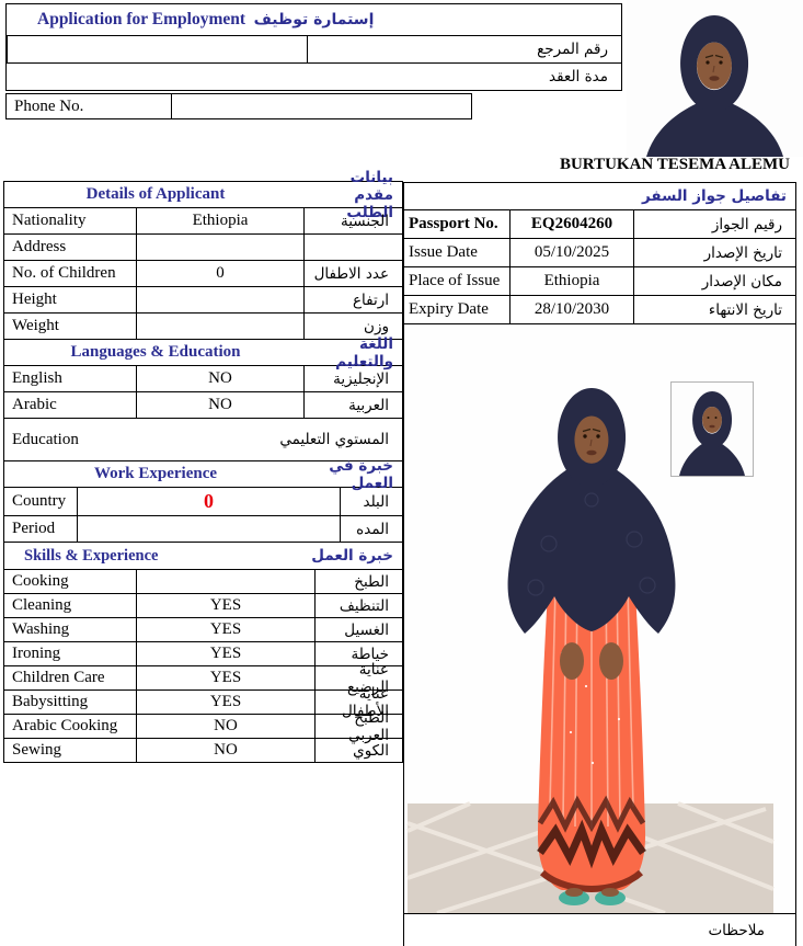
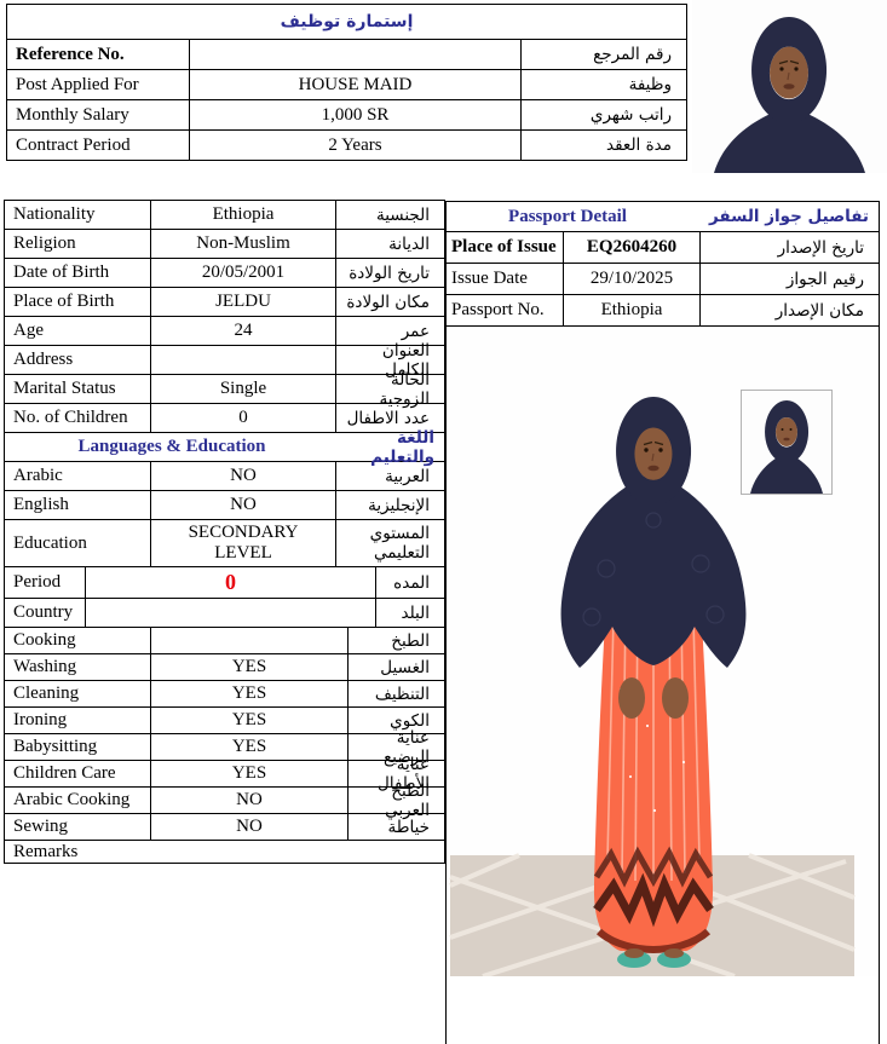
- Application for Employment
  إستمارة توظيف
+ Reference No.
  رقم المرجع
+ Post Applied For
+ HOUSE MAID
+ وظيفة
+ Monthly Salary
+ 1,000 SR
+ راتب شهري
+ Contract Period
+ 2 Years
  مدة العقد
- Phone No.
- BURTUKAN TESEMA ALEMU
- Details of Applicant
- بيانات مقدم الطلب
  Nationality
  Ethiopia
  الجنسية
+ Religion
+ Non-Muslim
+ الديانة
+ Date of Birth
+ 20/05/2001
+ تاريخ الولادة
+ Place of Birth
+ JELDU
+ مكان الولادة
+ Age
+ 24
+ عمر
  Address
+ العنوان الكامل
+ Marital Status
+ Single
+ الحالة الزوجية
  No. of Children
  0
  عدد الاطفال
- Height
- ارتفاع
- Weight
- وزن
  Languages & Education
  اللغة والتعليم
- English
+ Arabic
  NO
- الإنجليزية
+ العربية
- Arabic
+ English
  NO
- العربية
+ الإنجليزية
  Education
+ SECONDARY LEVEL
  المستوي التعليمي
- Work Experience
- خبرة في العمل
- Country
+ Period
  0
- البلد
+ المده
- Period
+ Country
- المده
+ البلد
- Skills & Experience
- خبرة العمل
  Cooking
  الطبخ
- Cleaning
+ Washing
  YES
- التنظيف
+ الغسيل
- Washing
+ Cleaning
  YES
- الغسيل
+ التنظيف
  Ironing
  YES
- خياطة
+ الكوي
- Children Care
+ Babysitting
  YES
  عناية الرضيع
- Babysitting
+ Children Care
  YES
  عناية الأطفال
  Arabic Cooking
  NO
  الطبخ العربي
  Sewing
  NO
- الكوي
+ خياطة
+ Remarks
+ Passport Detail
  تفاصيل جواز السفر
- Passport No.
+ Place of Issue
  EQ2604260
- رقيم الجواز
+ تاريخ الإصدار
  Issue Date
- 05/10/2025
+ 29/10/2025
- تاريخ الإصدار
+ رقيم الجواز
- Place of Issue
+ Passport No.
  Ethiopia
  مكان الإصدار
- Expiry Date
- 28/10/2030
- تاريخ الانتهاء
- ملاحظات
